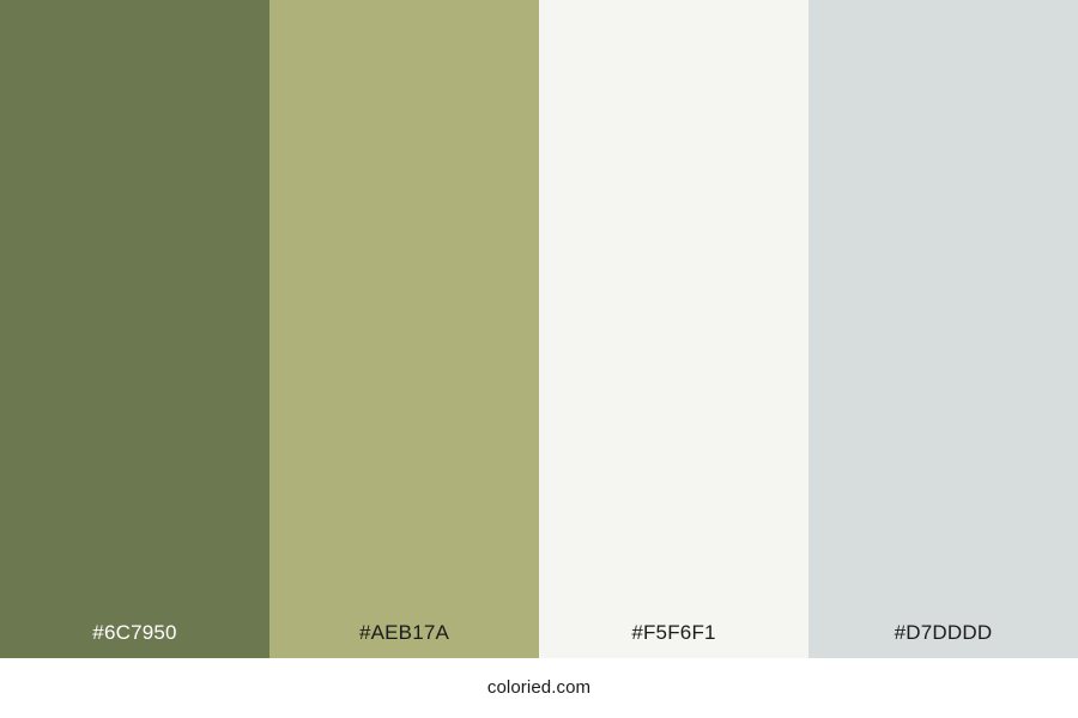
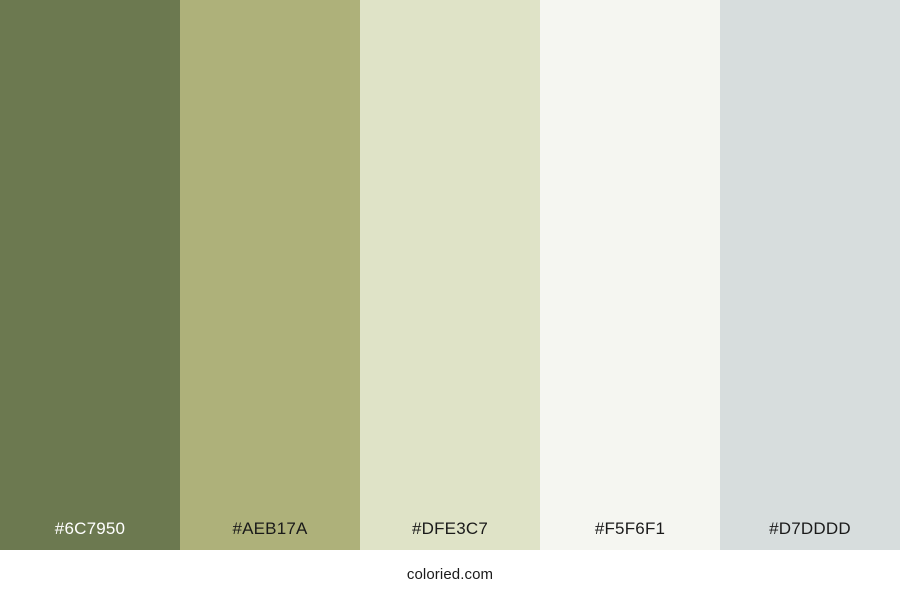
  #6C7950
  #AEB17A
+ #DFE3C7
  #F5F6F1
  #D7DDDD
  coloried.com
